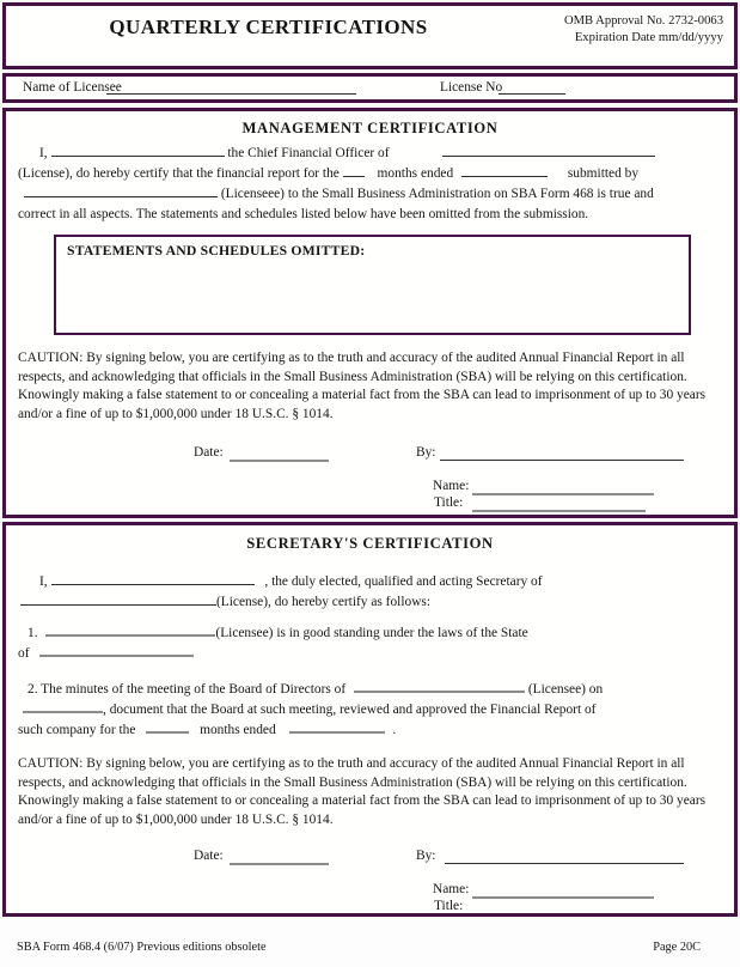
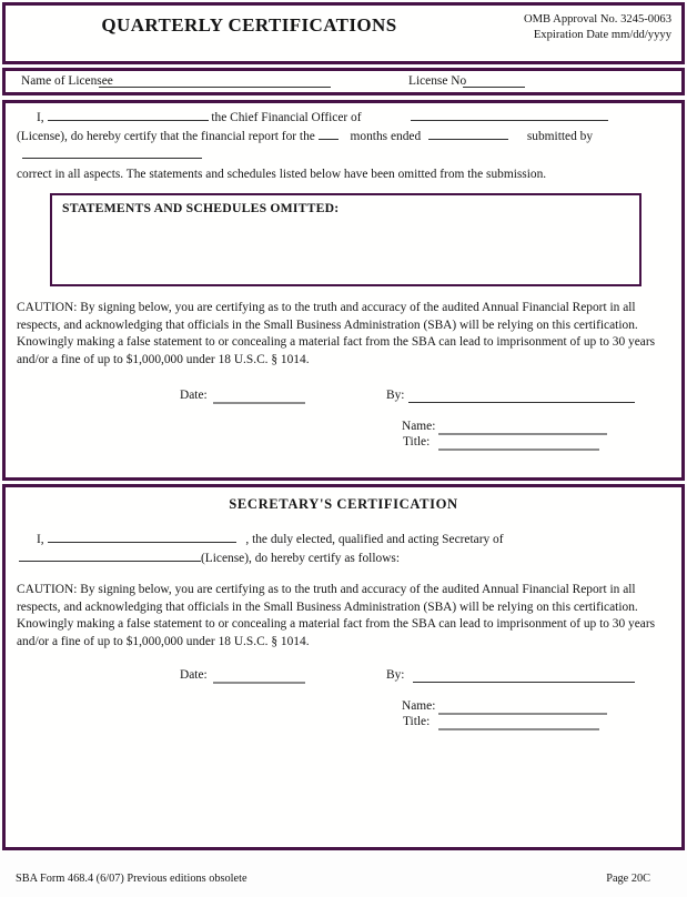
  QUARTERLY CERTIFICATIONS
- OMB Approval No. 2732-0063
+ OMB Approval No. 3245-0063
  Expiration Date mm/dd/yyyy
  Name of Licensee
  License No
- MANAGEMENT CERTIFICATION
  I, the Chief Financial Officer of
  (License), do hereby certify that the financial report for the months ended submitted by
- (Licenseee) to the Small Business Administration on SBA Form 468 is true and
  correct in all aspects. The statements and schedules listed below have been omitted from the submission.
  STATEMENTS AND SCHEDULES OMITTED:
  CAUTION: By signing below, you are certifying as to the truth and accuracy of the audited Annual Financial Report in all respects, and acknowledging that officials in the Small Business Administration (SBA) will be relying on this certification. Knowingly making a false statement to or concealing a material fact from the SBA can lead to imprisonment of up to 30 years and/or a fine of up to $1,000,000 under 18 U.S.C. § 1014.
  Date:
  By:
  Name:
  Title:
  SECRETARY'S CERTIFICATION
  I, , the duly elected, qualified and acting Secretary of
  (License), do hereby certify as follows:
- 1. (Licensee) is in good standing under the laws of the State
- of
- 2. The minutes of the meeting of the Board of Directors of (Licensee) on
- , document that the Board at such meeting, reviewed and approved the Financial Report of
- such company for the months ended .
  CAUTION: By signing below, you are certifying as to the truth and accuracy of the audited Annual Financial Report in all respects, and acknowledging that officials in the Small Business Administration (SBA) will be relying on this certification. Knowingly making a false statement to or concealing a material fact from the SBA can lead to imprisonment of up to 30 years and/or a fine of up to $1,000,000 under 18 U.S.C. § 1014.
  Date:
  By:
  Name:
  Title:
  SBA Form 468.4 (6/07) Previous editions obsolete
  Page 20C
